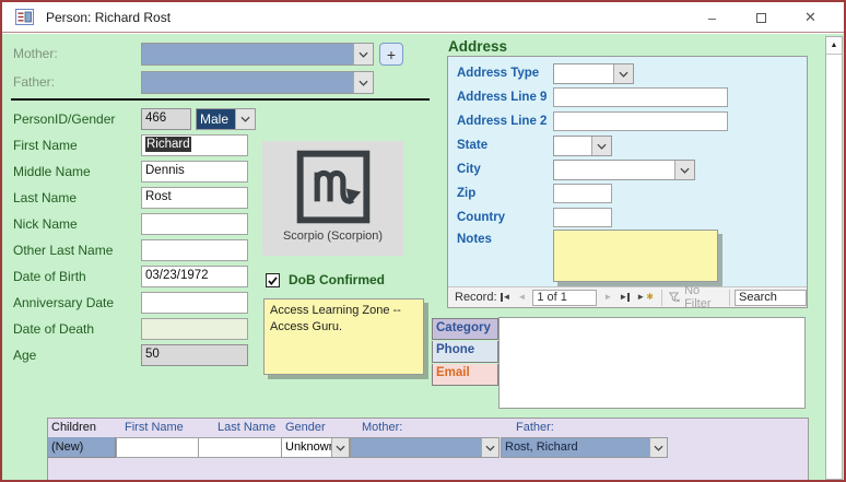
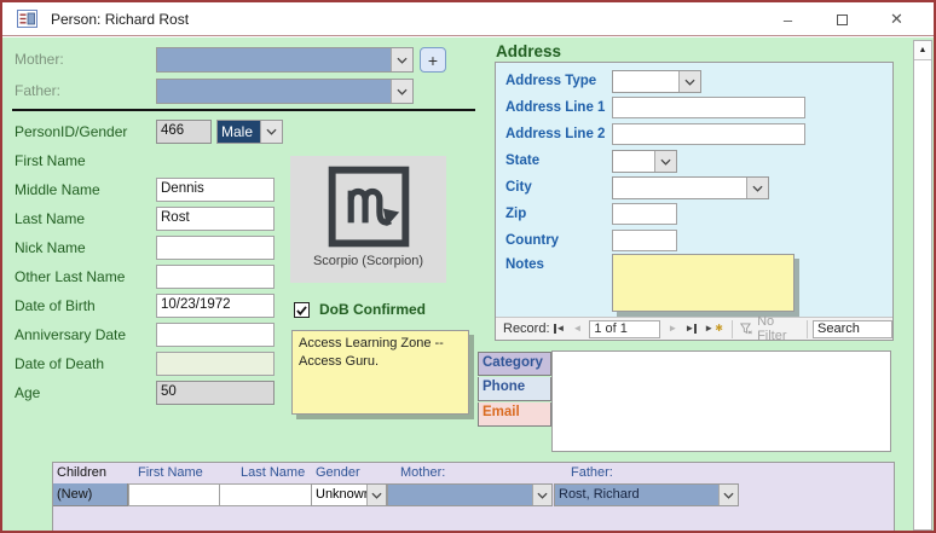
  Person: Richard Rost
  –
  ✕
  Mother:
  +
  Father:
  PersonID/Gender
  466
  Male
  First Name
- Richard
  Middle Name
  Dennis
  Last Name
  Rost
  Nick Name
  Other Last Name
  Date of Birth
- 03/23/1972
+ 10/23/1972
  Anniversary Date
  Date of Death
  Age
  50
  Scorpio (Scorpion)
  DoB Confirmed
  Access Learning Zone --
  Access Guru.
  Address
  Address Type
- Address Line 9
+ Address Line 1
  Address Line 2
  State
  City
  Zip
  Country
  Notes
  Record:
  ◄
  ◄
  1 of 1
  ►
  ►
  ►
  ✱
  No Filter
  Search
  Category
  Phone
  Email
  Children
  First Name
  Last Name
  Gender
  Mother:
  Father:
  (New)
  Unknow
  Rost, Richard
